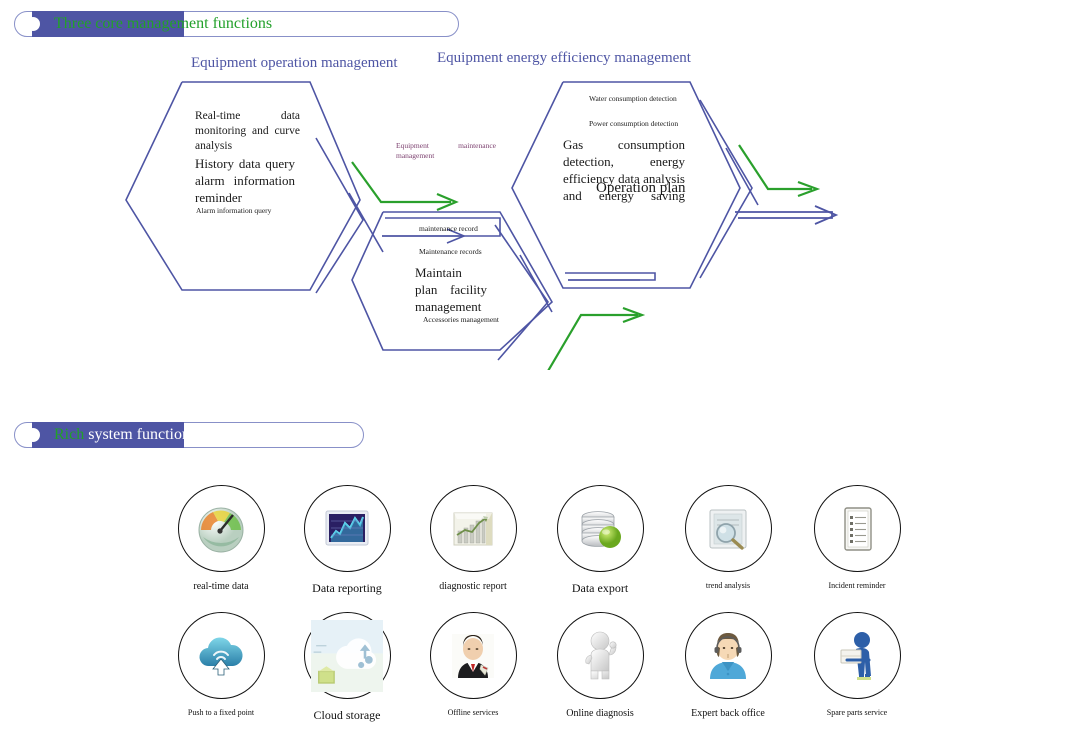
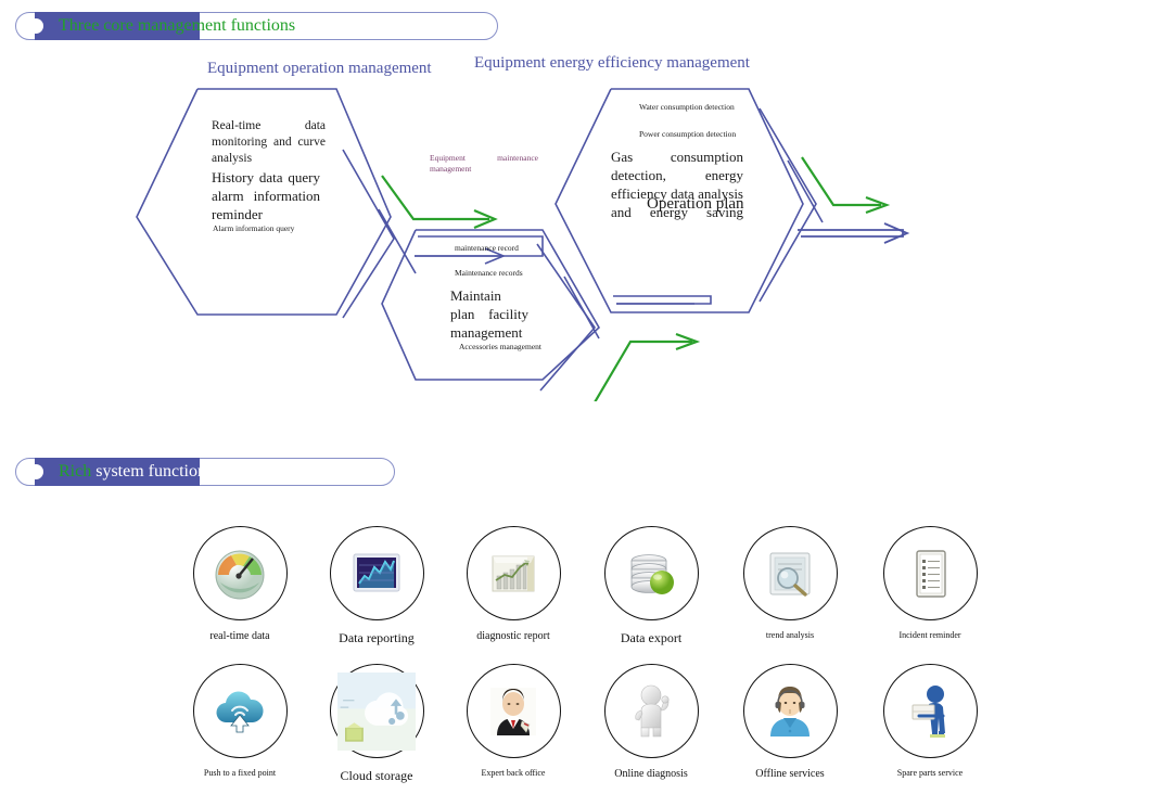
  Three core management functions
  Equipment operation management
  Equipment energy efficiency management
  Real-time data monitoring and curve analysis
  History data query alarm information reminder
  Alarm information query
  Equipment maintenance management
  maintenance record
  Maintenance records
  Maintain plan facility management
  Accessories management
  Water consumption detection
  Power consumption detection
  Gas consumption detection, energy efficiency data analysis and energy saving
  Operation plan
  Rich system function
  real-time data
  Data reporting
  diagnostic report
  Data export
  trend analysis
  Incident reminder
  Push to a fixed point
  Cloud storage
- Offline services
+ Expert back office
  Online diagnosis
- Expert back office
+ Offline services
  Spare parts service
